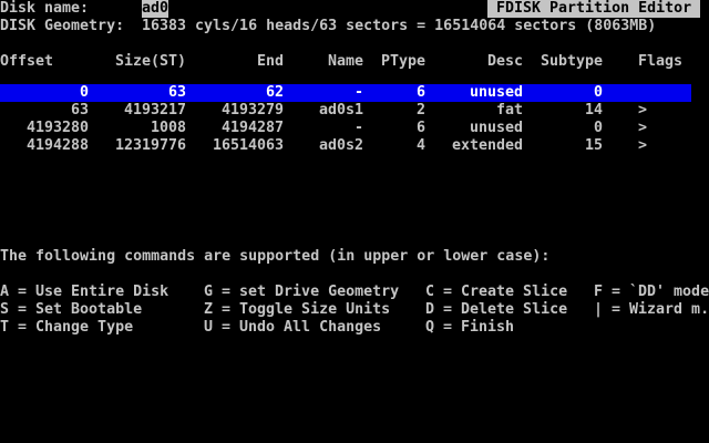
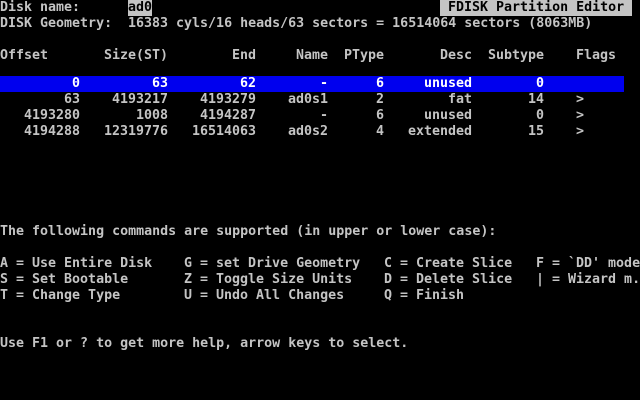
  Disk name:
  ad0
  FDISK Partition Editor
  DISK Geometry:
  16383 cyls/16 heads/63 sectors = 16514064 sectors (8063MB)
  Offset
  Size(ST)
  End
  Name
  PType
  Desc
  Subtype
  Flags
  0
  63
  62
  -
  6
  unused
  0
  63
  4193217
  4193279
  ad0s1
  2
  fat
  14
  >
  4193280
  1008
  4194287
  -
  6
  unused
  0
  >
  4194288
  12319776
  16514063
  ad0s2
  4
  extended
  15
  >
  The following commands are supported (in upper or lower case):
  A = Use Entire Disk
  G = set Drive Geometry
  C = Create Slice
  F = `DD' mode
  S = Set Bootable
  Z = Toggle Size Units
  D = Delete Slice
  | = Wizard m.
  T = Change Type
  U = Undo All Changes
  Q = Finish
+ Use F1 or ? to get more help, arrow keys to select.
